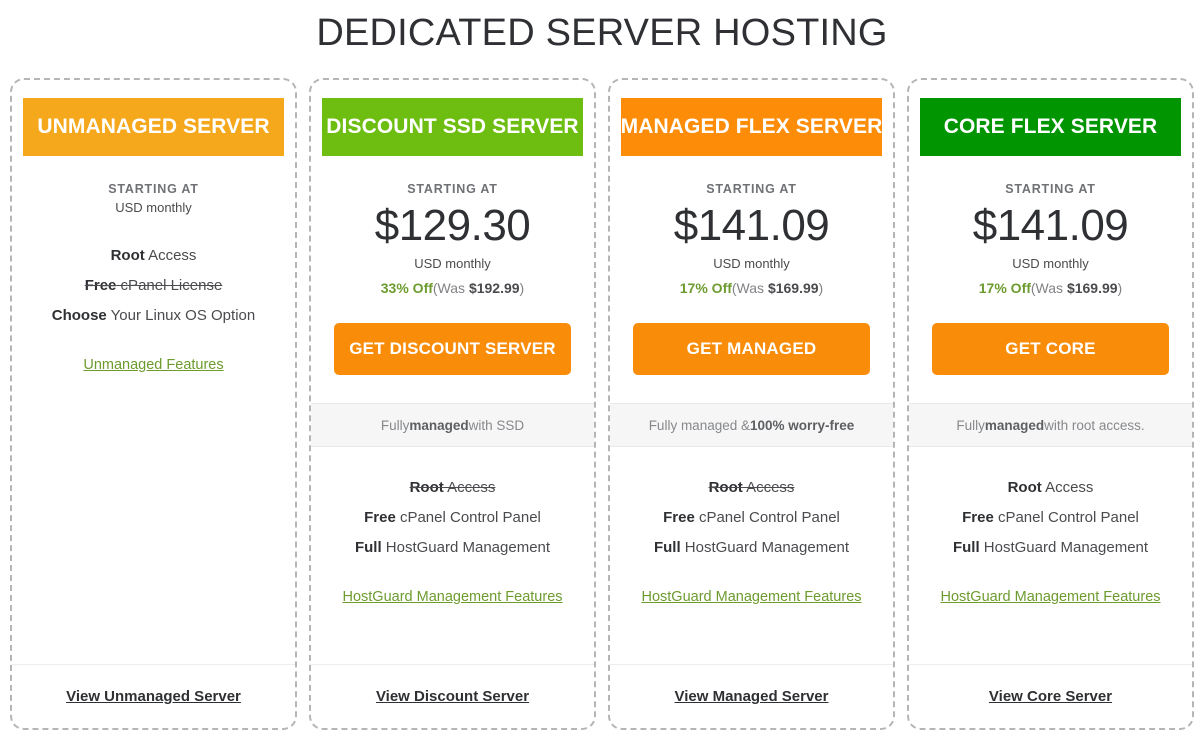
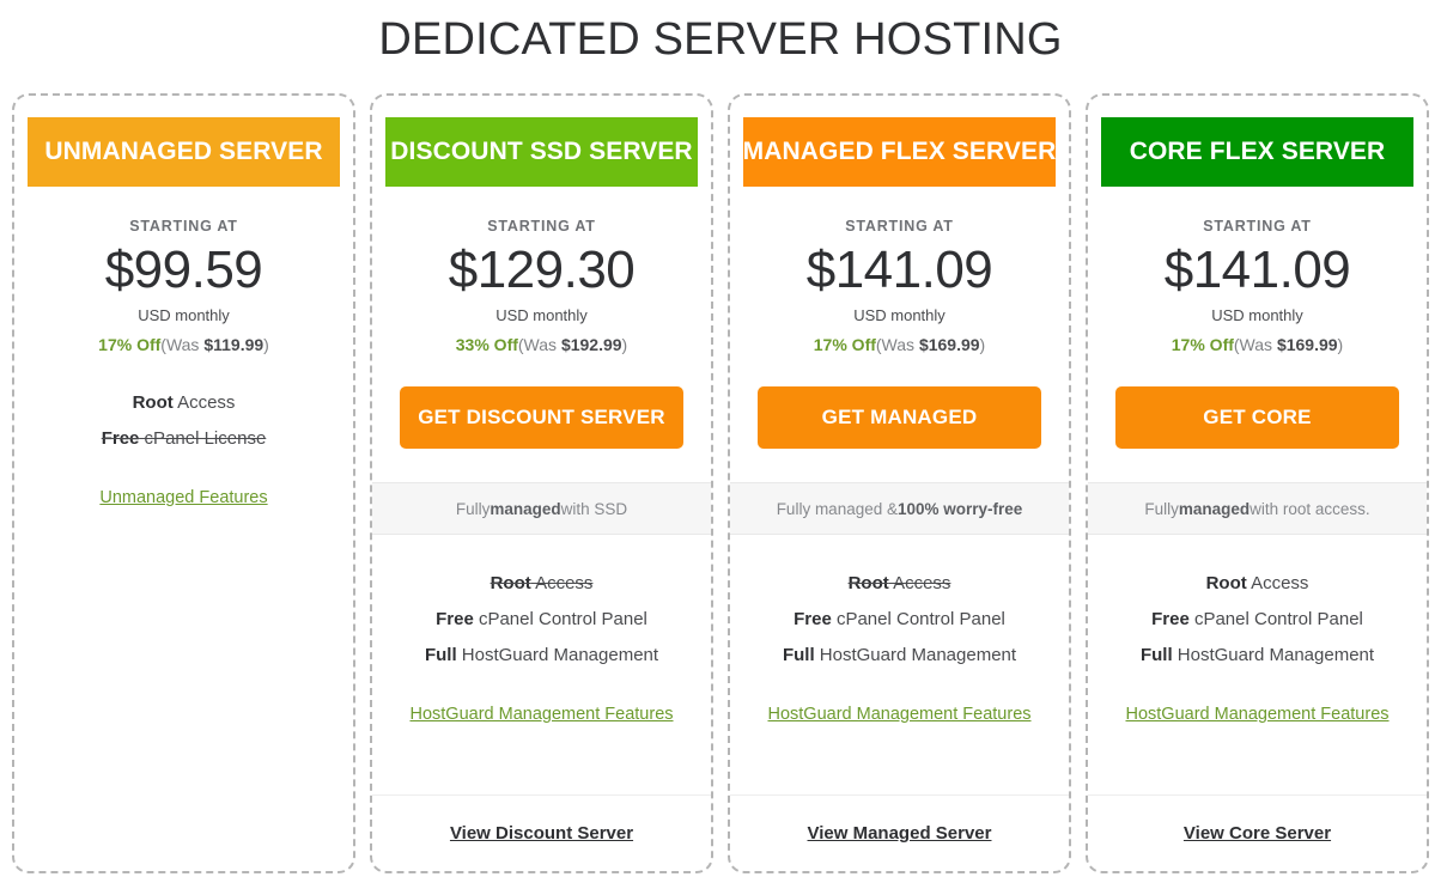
  DEDICATED SERVER HOSTING
  UNMANAGED SERVER
  STARTING AT
+ $99.59
  USD monthly
+ 17% Off(Was $119.99)
  Root Access
  Free cPanel License
- Choose Your Linux OS Option
  Unmanaged Features
- View Unmanaged Server
  DISCOUNT SSD SERVER
  STARTING AT
  $129.30
  USD monthly
  33% Off(Was $192.99)
  GET DISCOUNT SERVER
  Fully
  managed
  with SSD
  Root Access
  Free cPanel Control Panel
  Full HostGuard Management
  HostGuard Management Features
  View Discount Server
  MANAGED FLEX SERVER
  STARTING AT
  $141.09
  USD monthly
  17% Off(Was $169.99)
  GET MANAGED
  Fully managed &
  100% worry-free
  Root Access
  Free cPanel Control Panel
  Full HostGuard Management
  HostGuard Management Features
  View Managed Server
  CORE FLEX SERVER
  STARTING AT
  $141.09
  USD monthly
  17% Off(Was $169.99)
  GET CORE
  Fully
  managed
  with root access.
  Root Access
  Free cPanel Control Panel
  Full HostGuard Management
  HostGuard Management Features
  View Core Server
